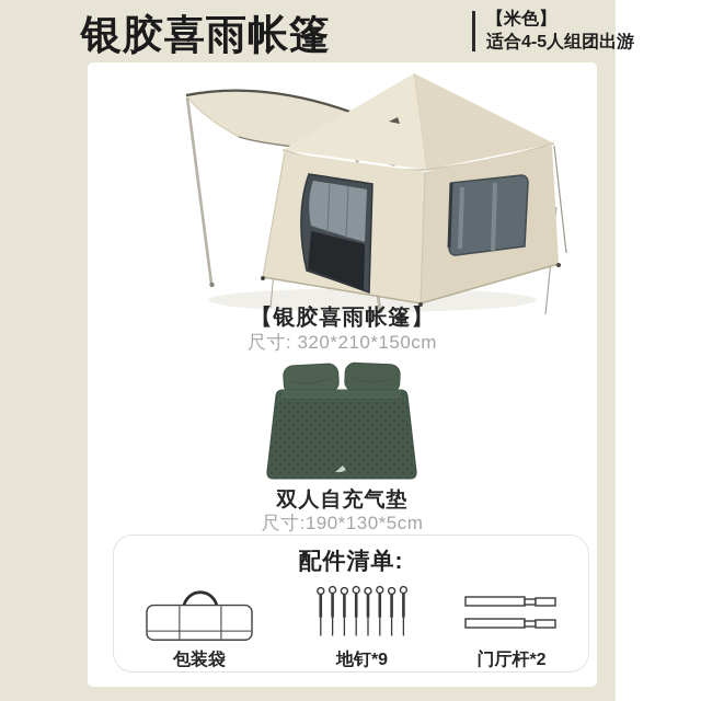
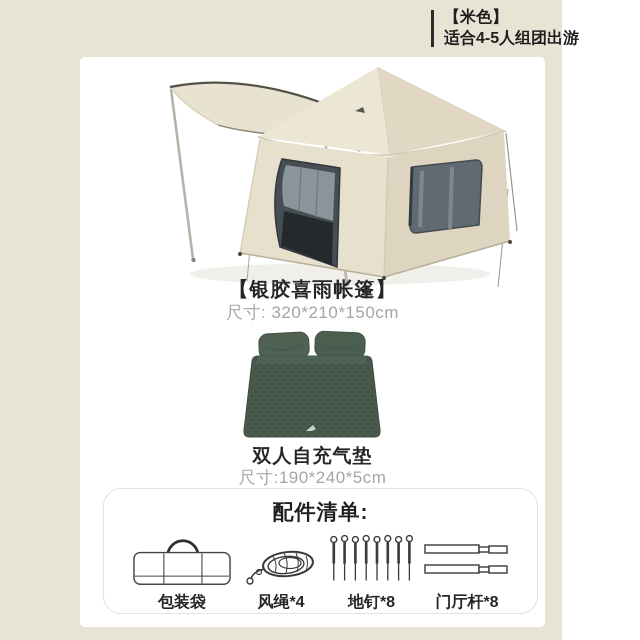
- 银胶喜雨帐篷
  【米色】
  适合4-5人组团出游
  【银胶喜雨帐篷】
  尺寸: 320*210*150cm
  双人自充气垫
- 尺寸:190*130*5cm
+ 尺寸:190*240*5cm
  配件清单:
  包装袋
+ 风绳*4
- 地钉*9
+ 地钉*8
- 门厅杆*2
+ 门厅杆*8
